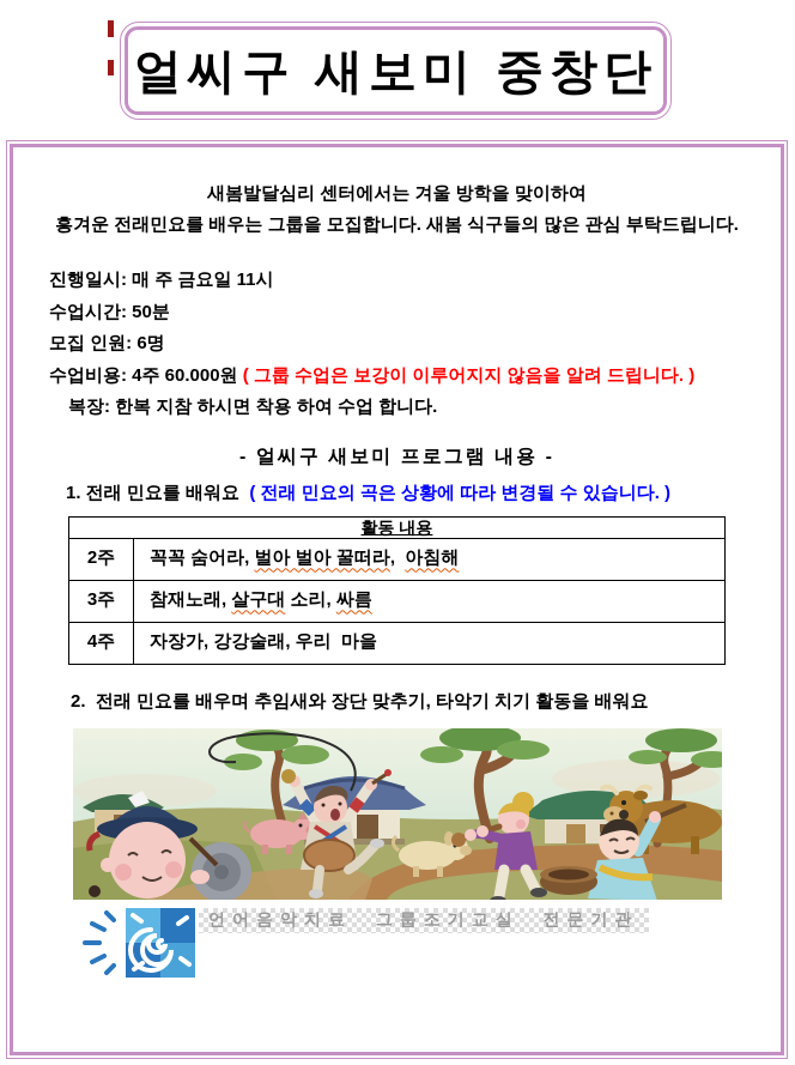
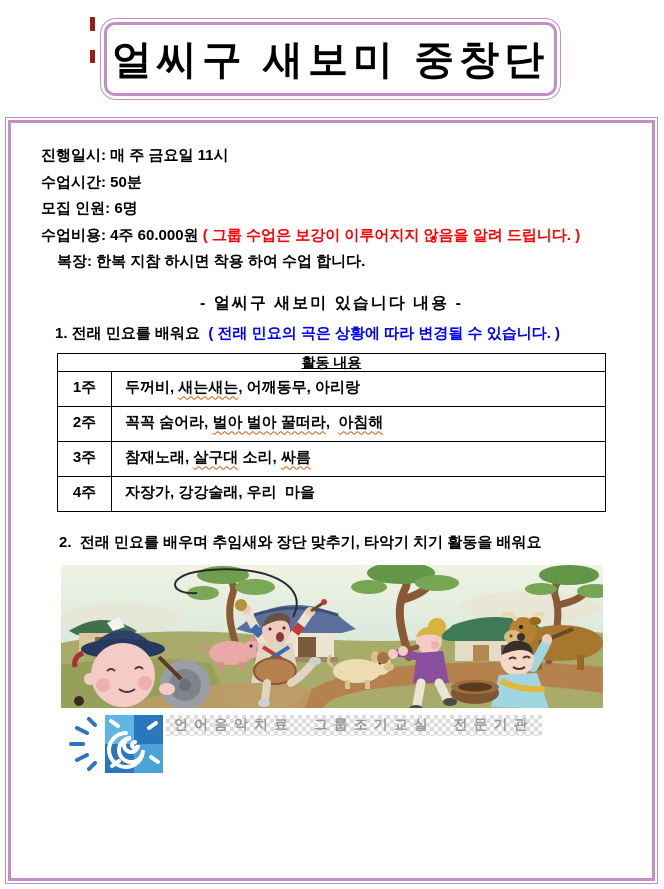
  얼씨구 새보미 중창단
- 새봄발달심리 센터에서는 겨울 방학을 맞이하여
- 흥겨운 전래민요를 배우는 그룹을 모집합니다. 새봄 식구들의 많은 관심 부탁드립니다.
  진행일시: 매 주 금요일 11시
  수업시간: 50분
  모집 인원: 6명
  수업비용: 4주 60.000원 ( 그룹 수업은 보강이 이루어지지 않음을 알려 드립니다. )
  복장: 한복 지참 하시면 착용 하여 수업 합니다.
- - 얼씨구 새보미 프로그램 내용 -
+ - 얼씨구 새보미 있습니다 내용 -
  1. 전래 민요를 배워요 ( 전래 민요의 곡은 상황에 따라 변경될 수 있습니다. )
  활동 내용
+ 1주	두꺼비, 새는새는, 어깨동무, 아리랑
  2주	꼭꼭 숨어라, 벌아 벌아 꿀떠라, 아침해
  3주	참재노래, 살구대 소리, 싸름
  4주	자장가, 강강술래, 우리 마을
  2. 전래 민요를 배우며 추임새와 장단 맞추기, 타악기 치기 활동을 배워요
  언어음악치료 그룹조기교실 전문기관
